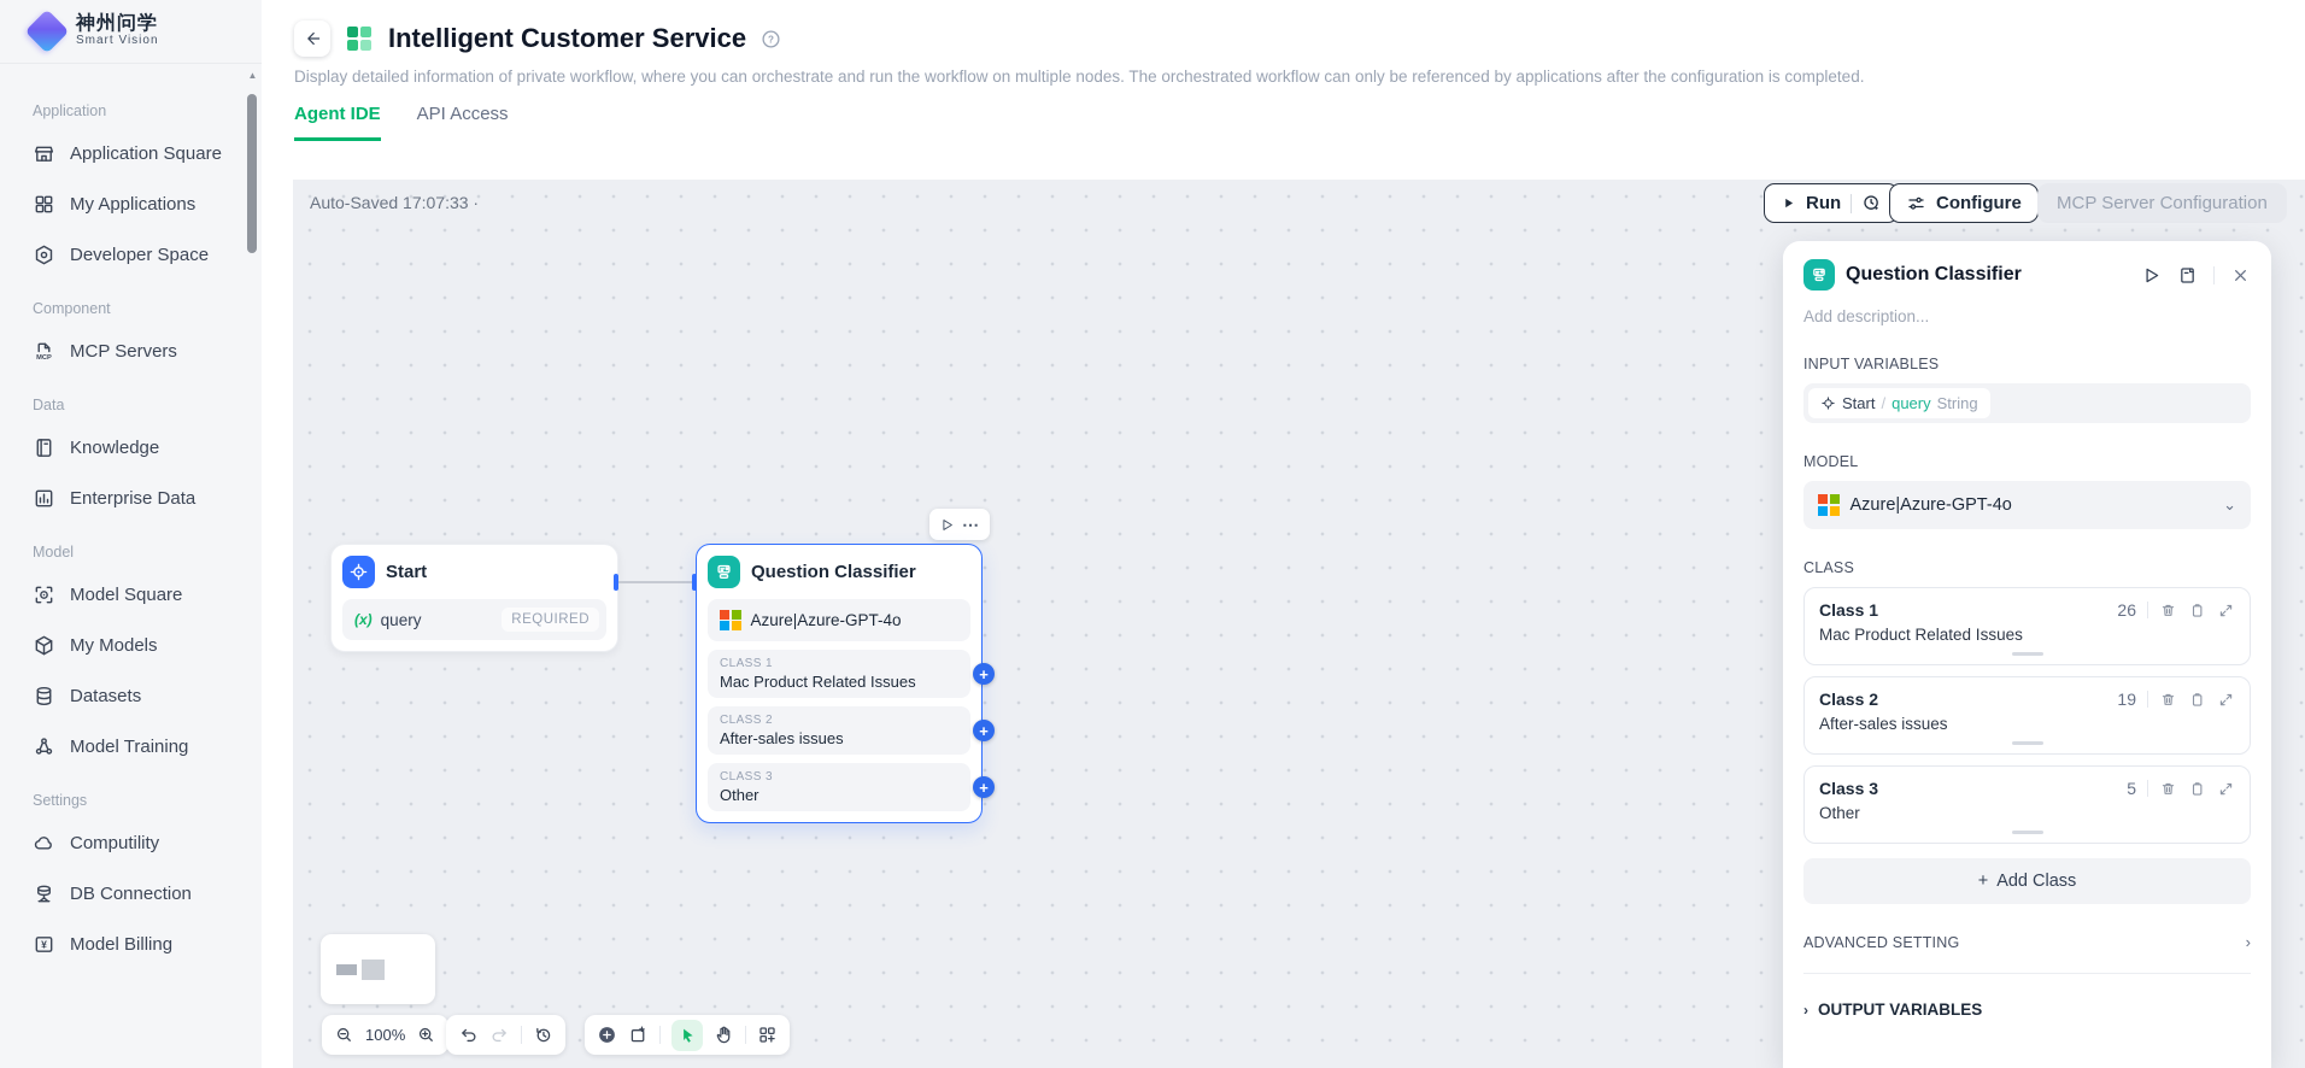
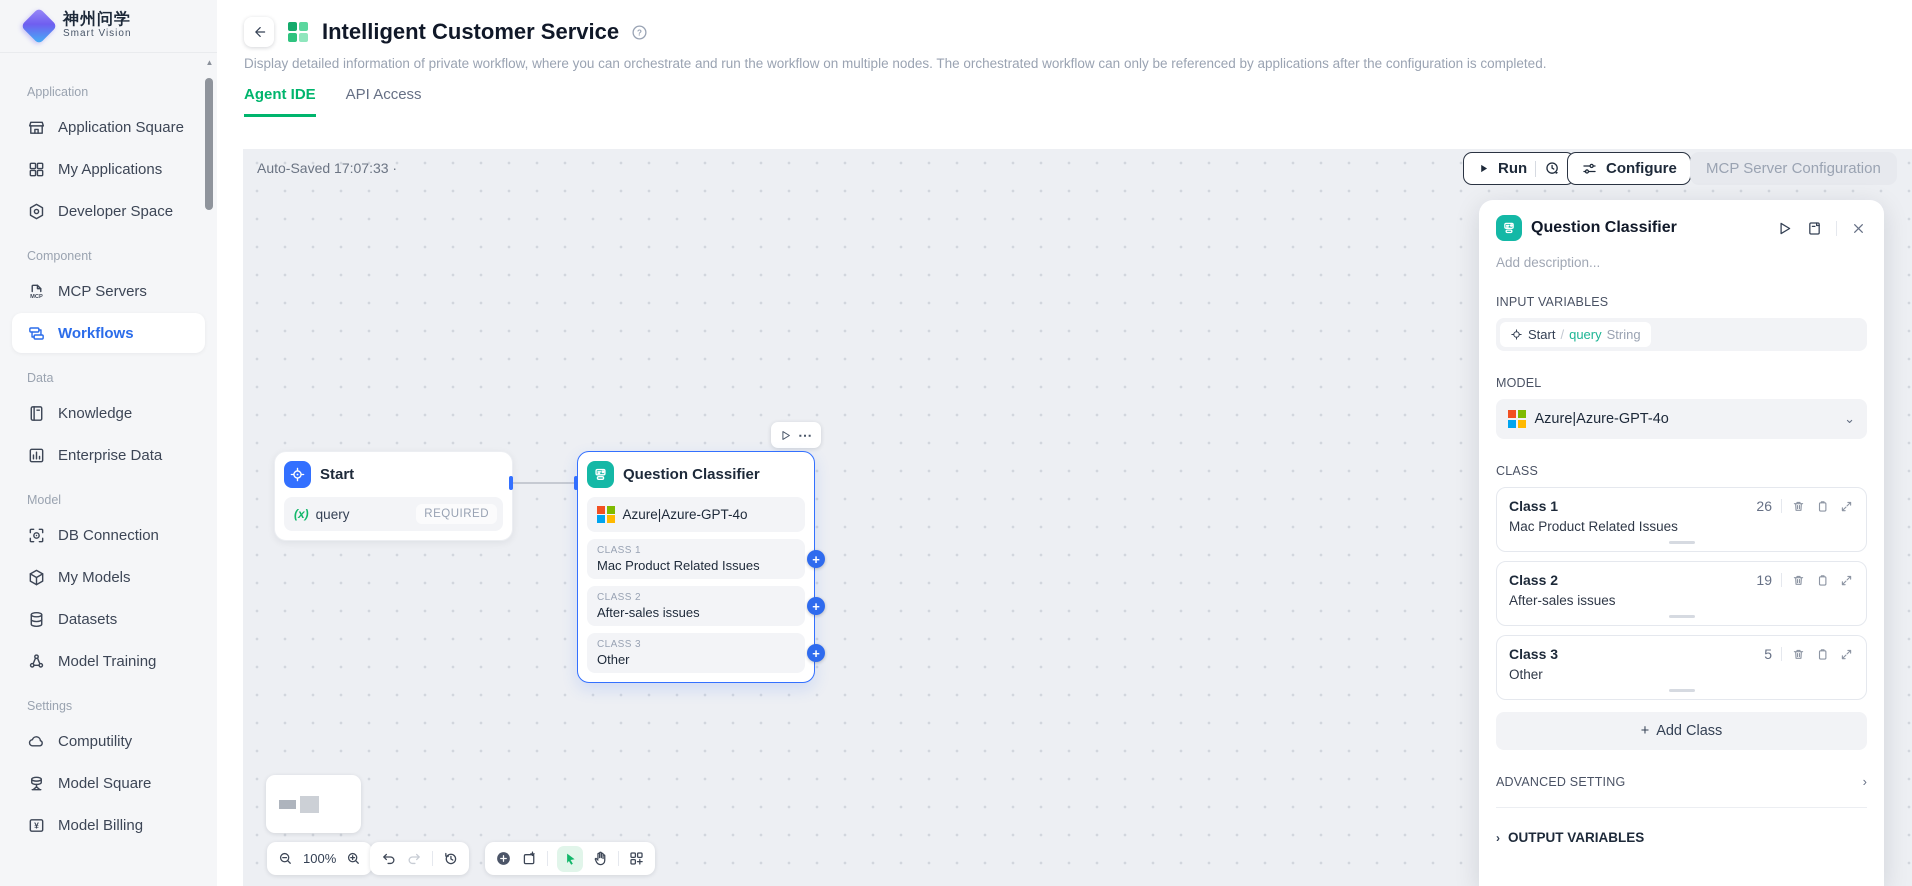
  神州问学
  Smart Vision
  ▲
  Application
  Application Square
  My Applications
  Developer Space
  Component
  MCP Servers
+ Workflows
  Data
  Knowledge
  Enterprise Data
  Model
- Model Square
+ DB Connection
  My Models
  Datasets
  Model Training
  Settings
  Computility
- DB Connection
+ Model Square
  ¥
  Model Billing
  Intelligent Customer Service
  ?
  Display detailed information of private workflow, where you can orchestrate and run the workflow on multiple nodes. The orchestrated workflow can only be referenced by applications after the configuration is completed.
  Agent IDE
  API Access
  Auto-Saved 17:07:33 ·
  Run
  Configure
  MCP Server Configuration
  Start
  (x)
  query
  REQUIRED
  ⋯
  Question Classifier
  Azure|Azure-GPT-4o
  CLASS 1
  Mac Product Related Issues
  +
  CLASS 2
  After-sales issues
  +
  CLASS 3
  Other
  +
  100%
  Question Classifier
  Add description...
  INPUT VARIABLES
  Start
  /
  query
  String
  MODEL
  Azure|Azure-GPT-4o
  ⌄
  CLASS
  Class 1
  26
  Mac Product Related Issues
  Class 2
  19
  After-sales issues
  Class 3
  5
  Other
  +
  Add Class
  ADVANCED SETTING
  ›
  ›
  OUTPUT VARIABLES
